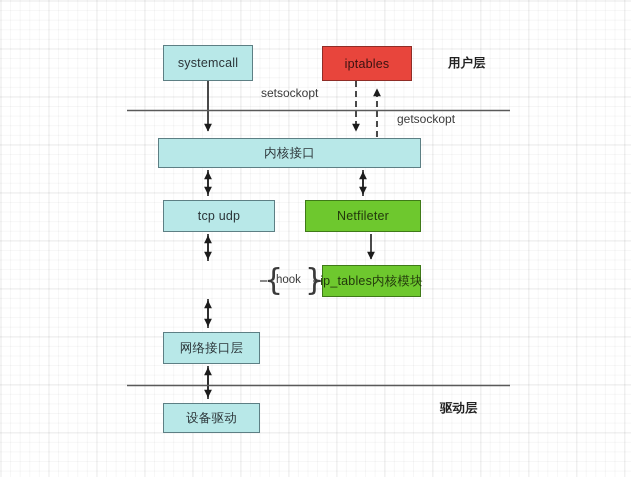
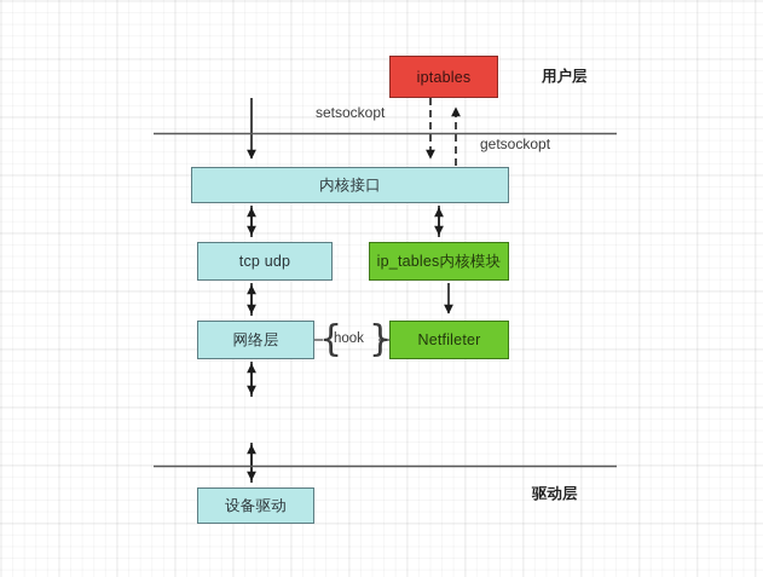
- systemcall
  iptables
  内核接口
  tcp udp
- Netfileter
+ ip_tables内核模块
+ 网络层
- ip_tables内核模块
+ Netfileter
- 网络接口层
  设备驱动
  {
  hook
  }
  setsockopt
  getsockopt
  用户层
  驱动层
